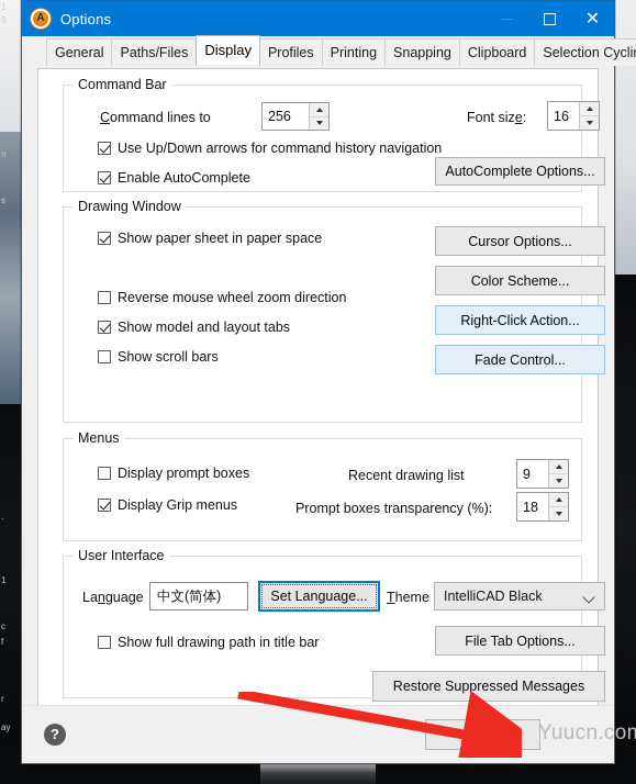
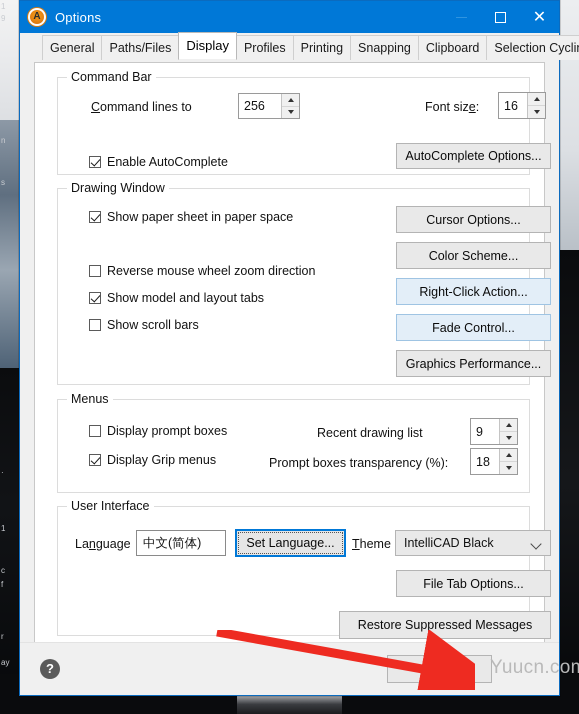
  1
  9
  n
  s
  ·
  1
  c
  f
  r
  ay
  Options
  ✕
  General
  Paths/Files
  Display
  Profiles
  Printing
  Snapping
  Clipboard
  Selection Cycli
  Command Bar
  Command lines to
  256
  Font size:
  16
- Use Up/Down arrows for command history navigation
  Enable AutoComplete
  AutoComplete Options...
  Drawing Window
  Show paper sheet in paper space
  Reverse mouse wheel zoom direction
  Show model and layout tabs
  Show scroll bars
  Cursor Options...
  Color Scheme...
  Right-Click Action...
  Fade Control...
+ Graphics Performance...
  Menus
  Display prompt boxes
  Display Grip menus
  Recent drawing list
  9
  Prompt boxes transparency (%):
  18
  User Interface
  Language
  中文(简体)
  Set Language...
  Theme
  IntelliCAD Black
- Show full drawing path in title bar
  File Tab Options...
  Restore Suppressed Messages
  ?
  Yuucn.co
